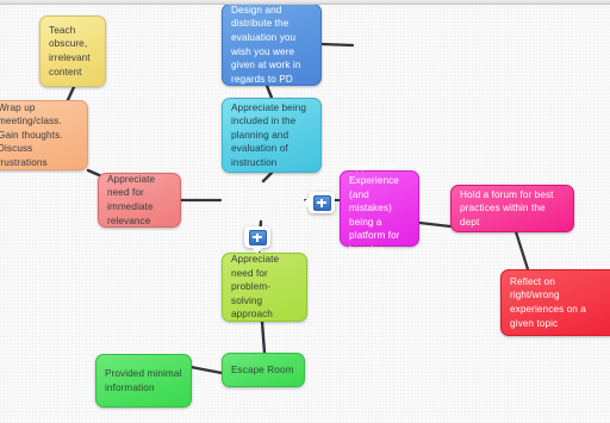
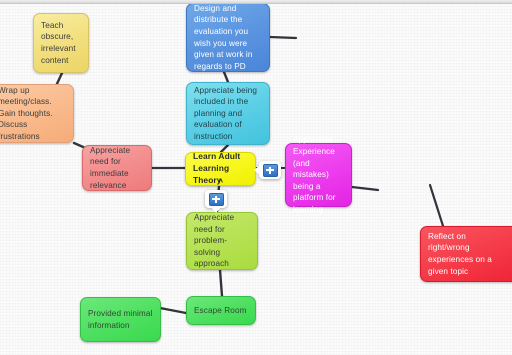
  Teach
  obscure,
  irrelevant
  content
  Wrap up
  meeting/class.
  Gain thoughts.
  Discuss
  rustrations
  Appreciate
  need for
  immediate
  relevance
  Design and
  distribute the
  evaluation you
  wish you were
  given at work in
  regards to PD
  Appreciate being
  included in the
  planning and
  evaluation of
  instruction
  Appreciate
  Experience (and
  mistakes) being a
  platform for
  learning
- Hold a forum for best
- practices within the dept
  Reflect on
  right/wrong
  experiences on a
  given topic
  Appreciate
  need for
  problem-
  solving
  approach
  Escape Room
  Provided minimal
  information
+ Learn Adult
+ Learning Theory
+ ^
